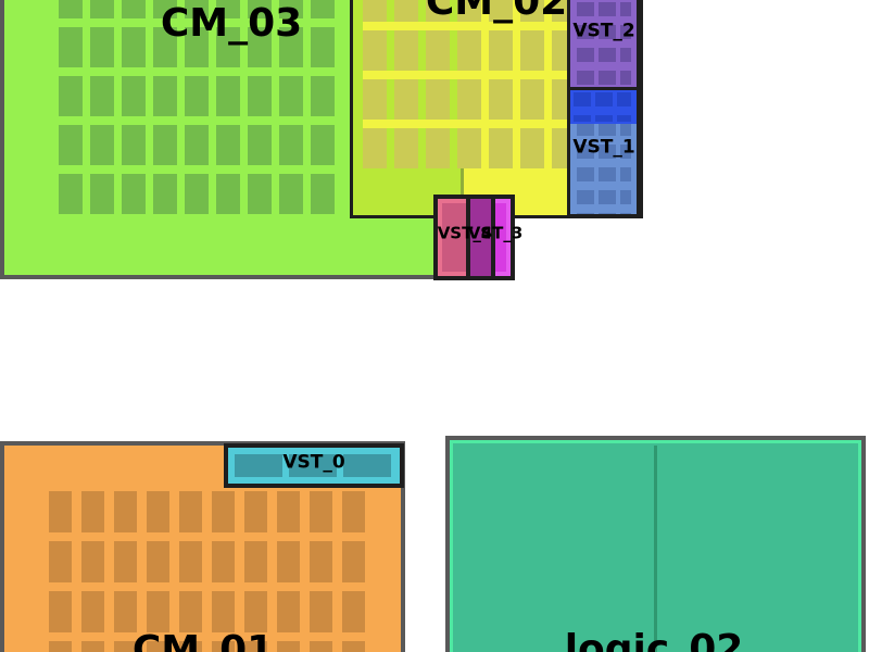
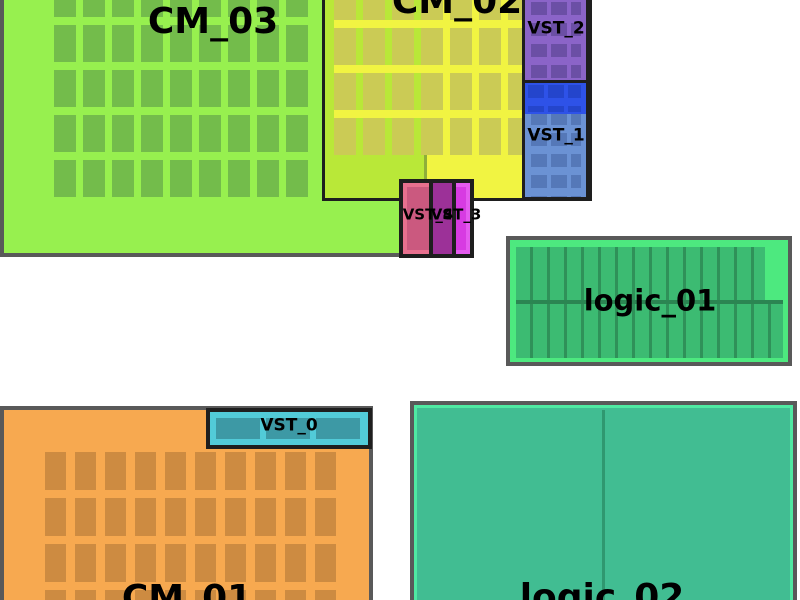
  CM_03
  CM_02
  VST_2
  VST_1
  VST_4
  VST_3
+ logic_01
  CM_01
  VST_0
  logic_02
